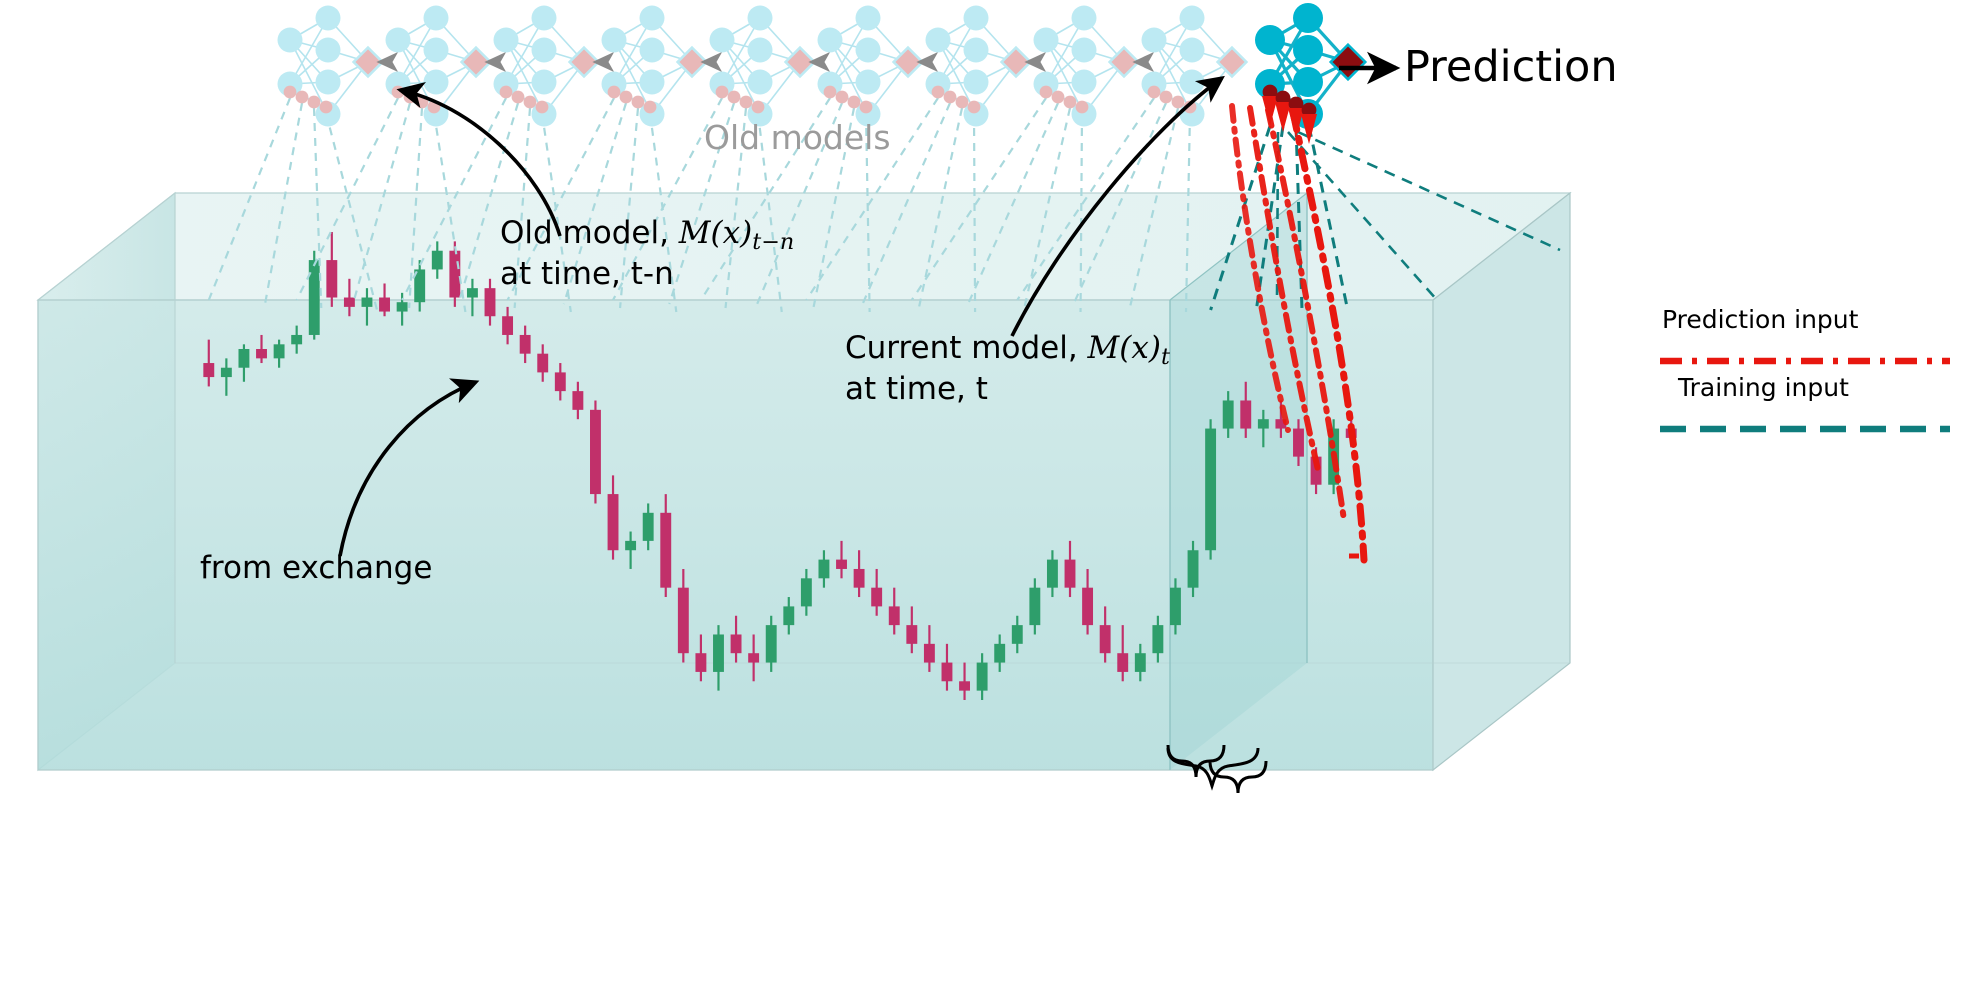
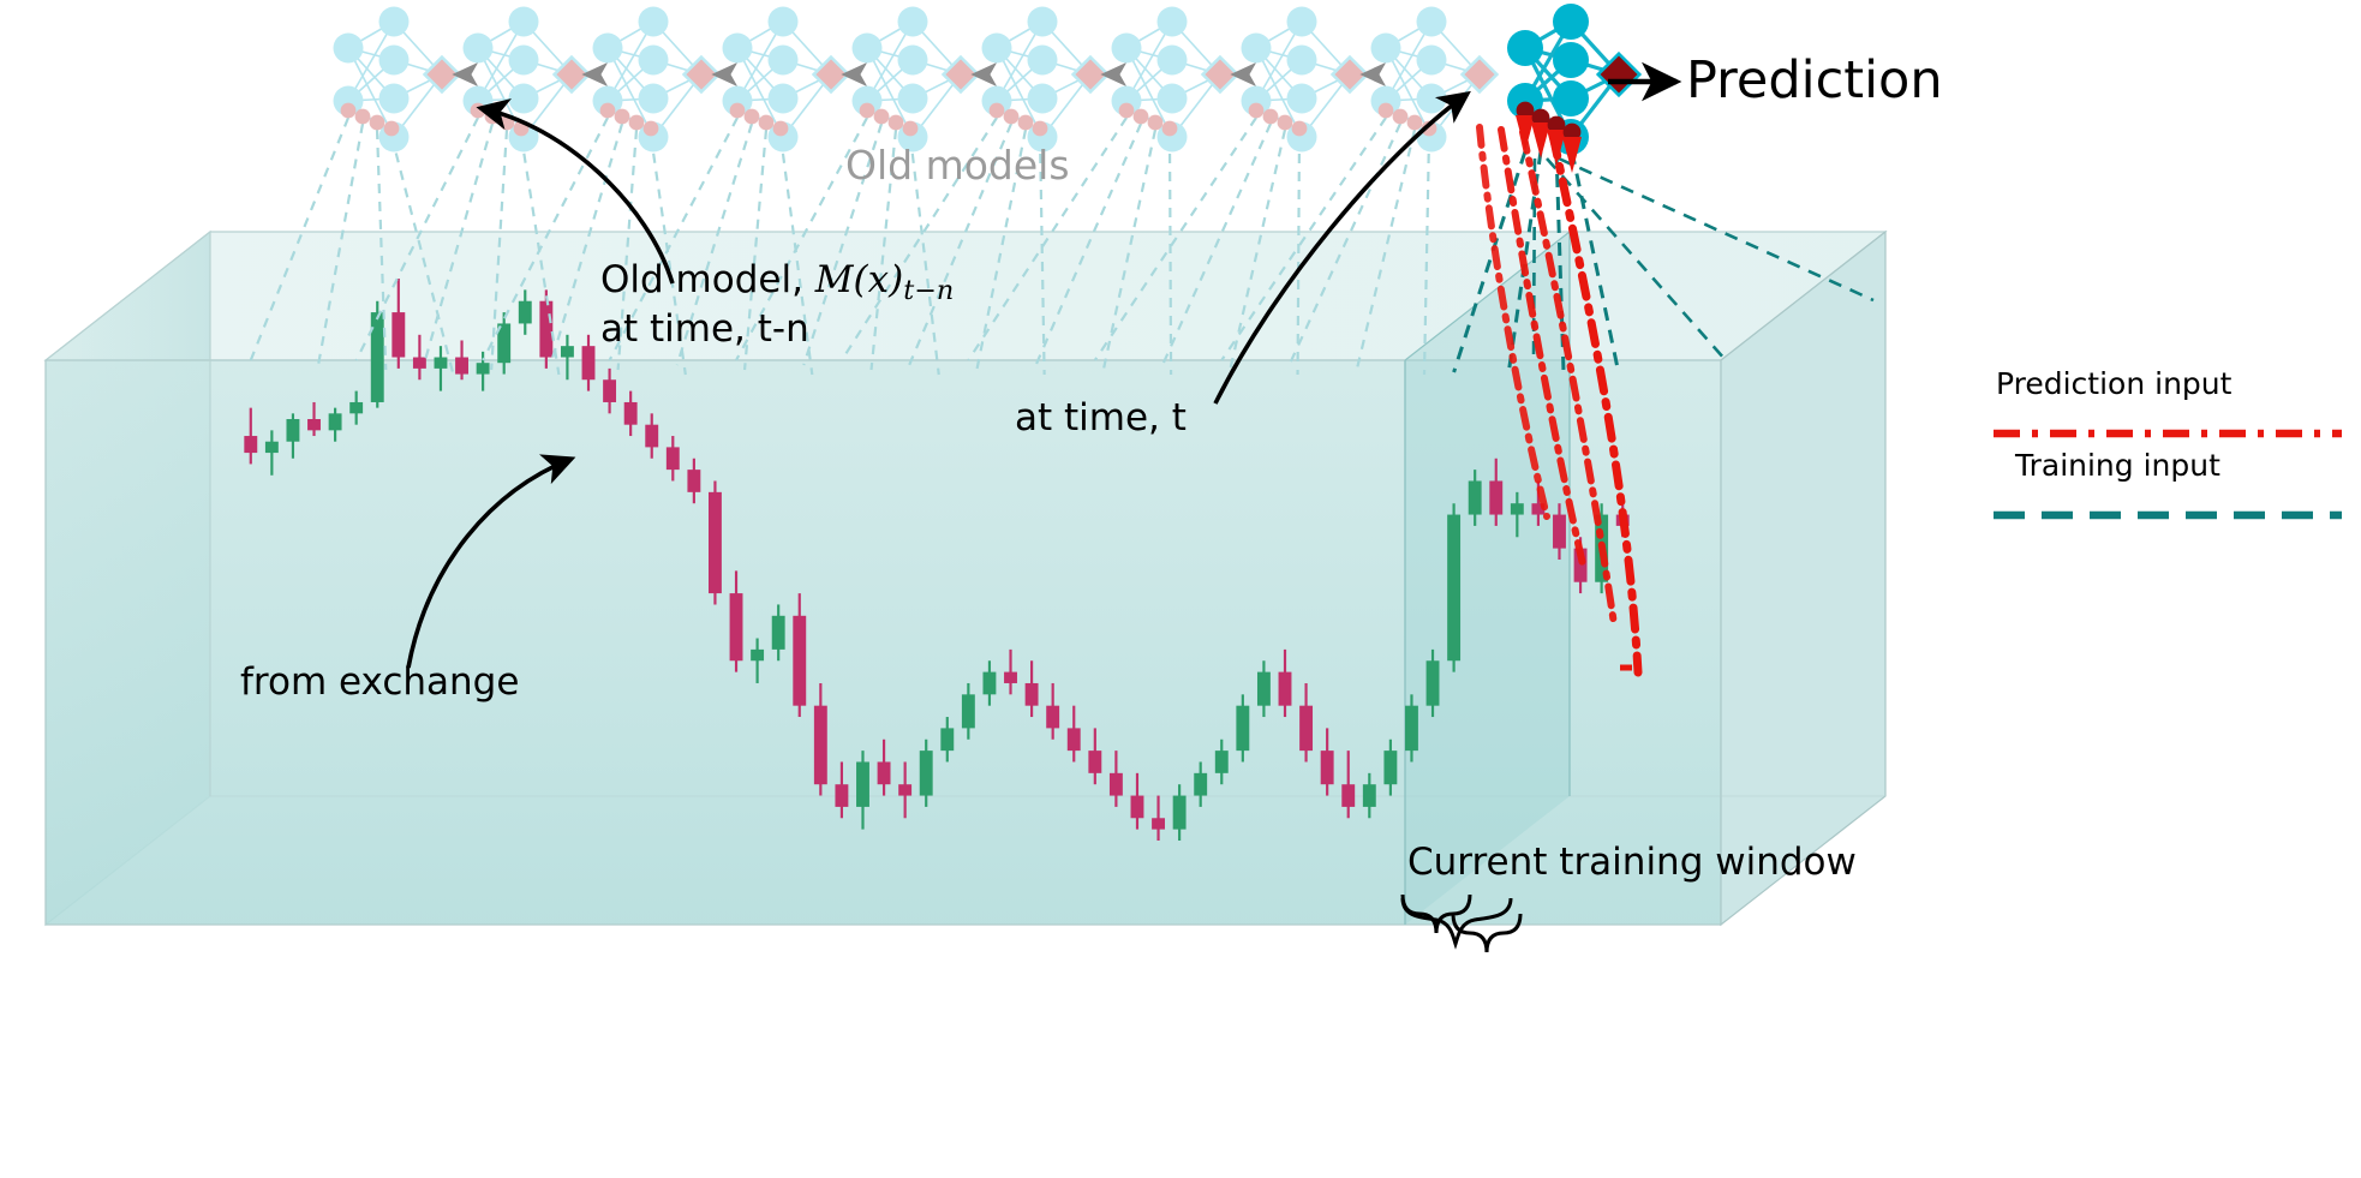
  Old models
  Prediction
+ Current training window
  Old model, M(x)t−n
  at time, t-n
- Current model, M(x)t
  at time, t
  from exchange
  Prediction input
  Training input
